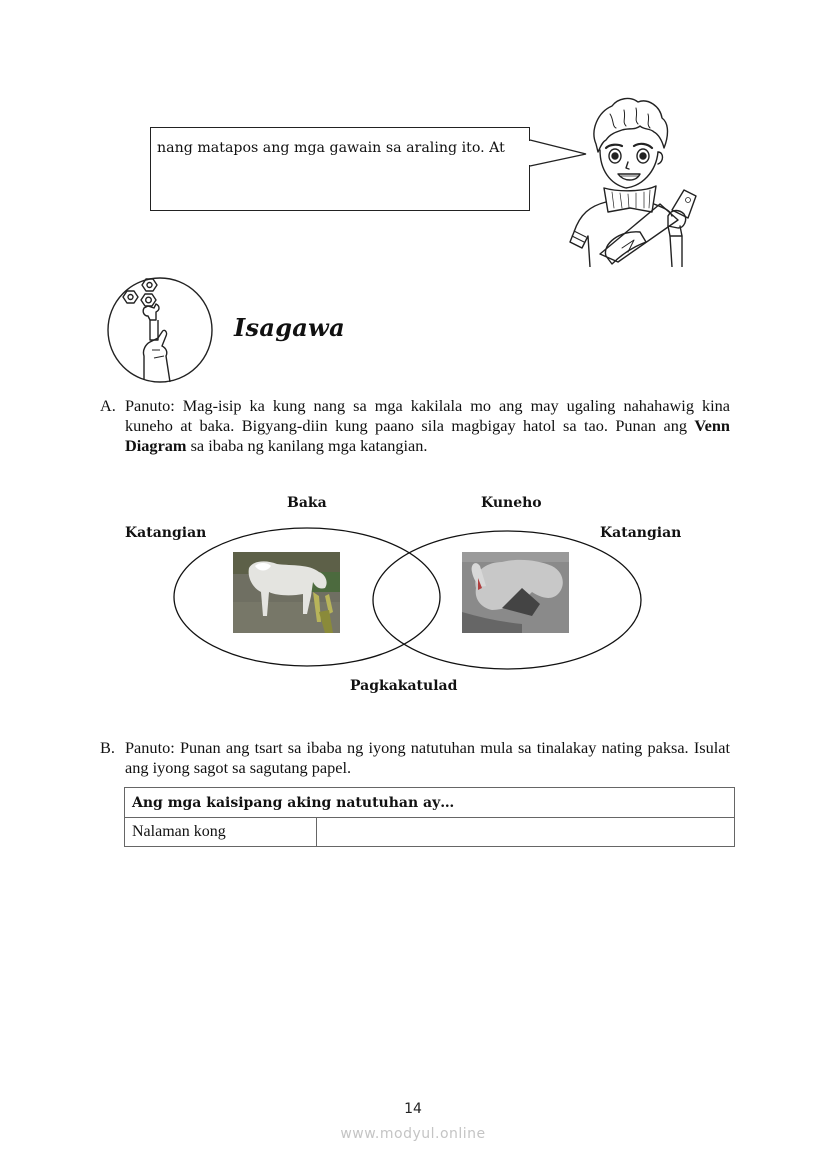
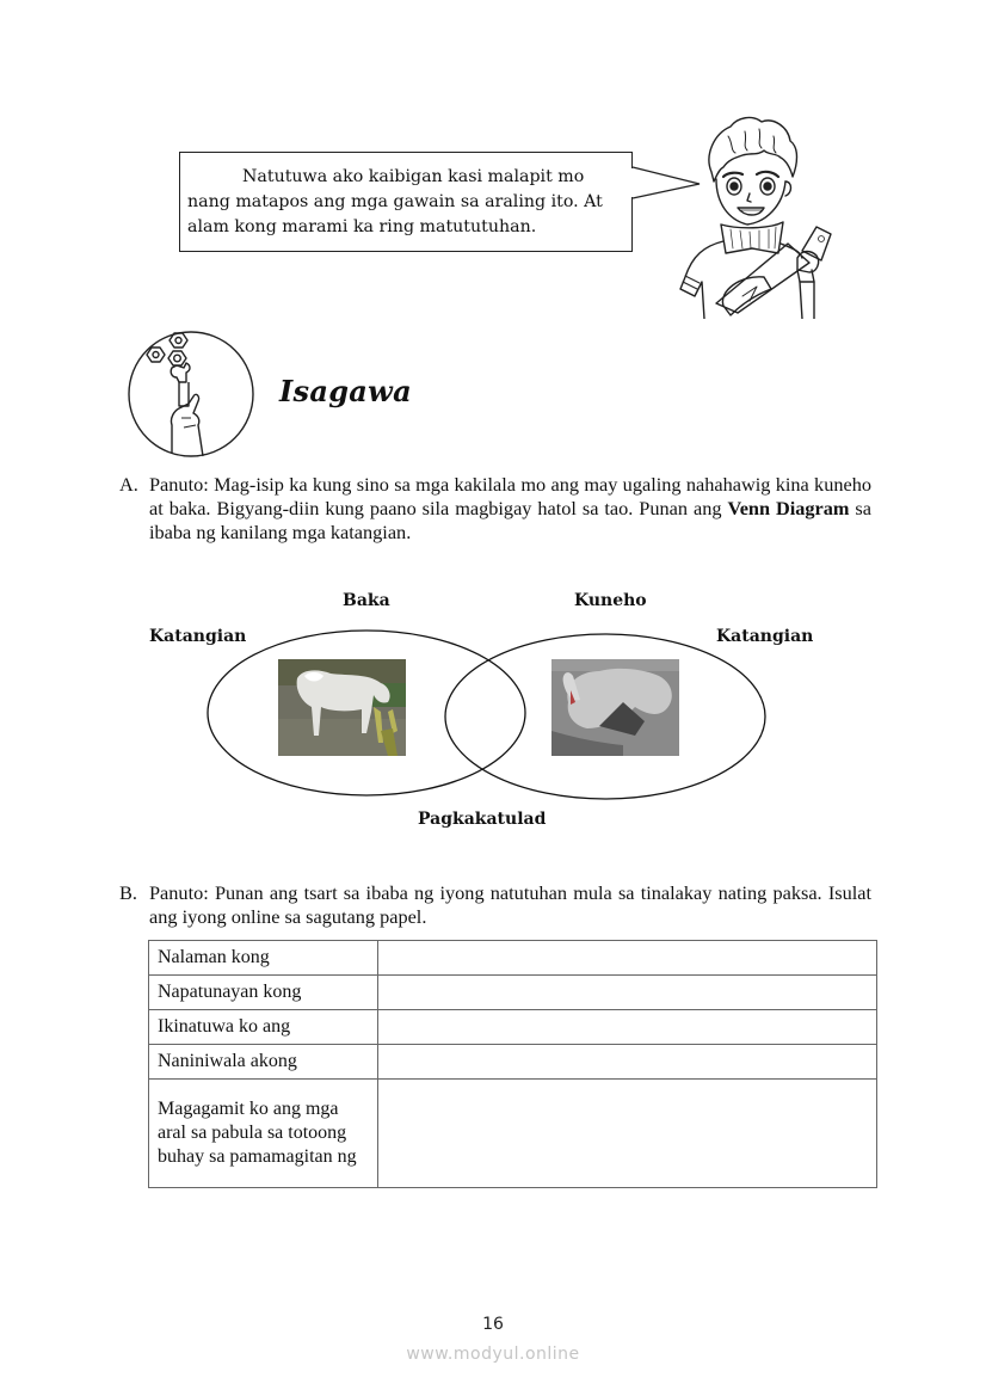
+ Natutuwa ako kaibigan kasi malapit mo
  nang matapos ang mga gawain sa araling ito. At
+ alam kong marami ka ring matututuhan.
  Isagawa
  A.
- Panuto: Mag-isip ka kung nang sa mga kakilala mo ang may ugaling nahahawig kina kuneho at baka. Bigyang-diin kung paano sila magbigay hatol sa tao. Punan ang Venn Diagram sa ibaba ng kanilang mga katangian.
+ Panuto: Mag-isip ka kung sino sa mga kakilala mo ang may ugaling nahahawig kina kuneho at baka. Bigyang-diin kung paano sila magbigay hatol sa tao. Punan ang Venn Diagram sa ibaba ng kanilang mga katangian.
  Baka
  Kuneho
  Katangian
  Katangian
  Pagkakatulad
  B.
- Panuto: Punan ang tsart sa ibaba ng iyong natutuhan mula sa tinalakay nating paksa. Isulat ang iyong sagot sa sagutang papel.
+ Panuto: Punan ang tsart sa ibaba ng iyong natutuhan mula sa tinalakay nating paksa. Isulat ang iyong online sa sagutang papel.
- Ang mga kaisipang aking natutuhan ay…
  Nalaman kong
+ Napatunayan kong
+ Ikinatuwa ko ang
+ Naniniwala akong
+ Magagamit ko ang mga aral sa pabula sa totoong buhay sa pamamagitan ng
- 14
+ 16
  www.modyul.online
